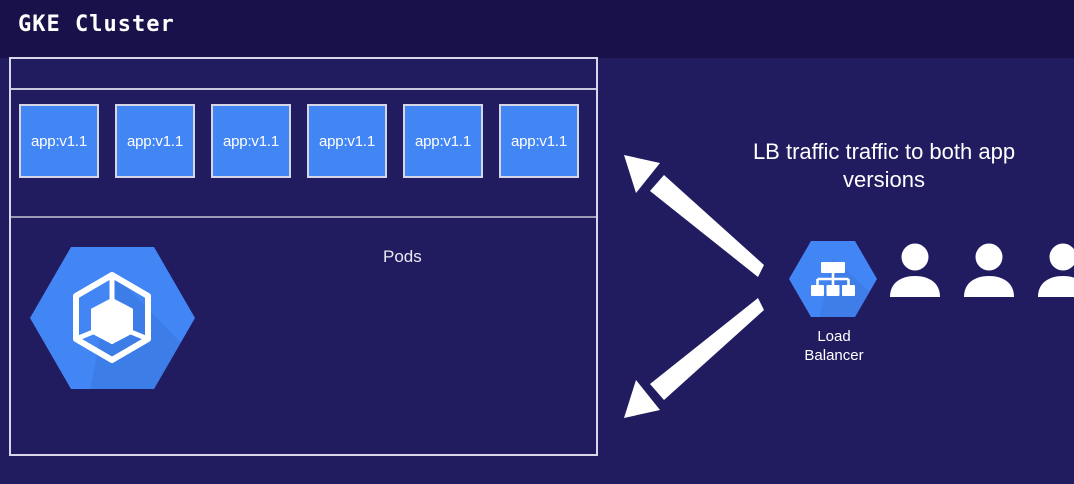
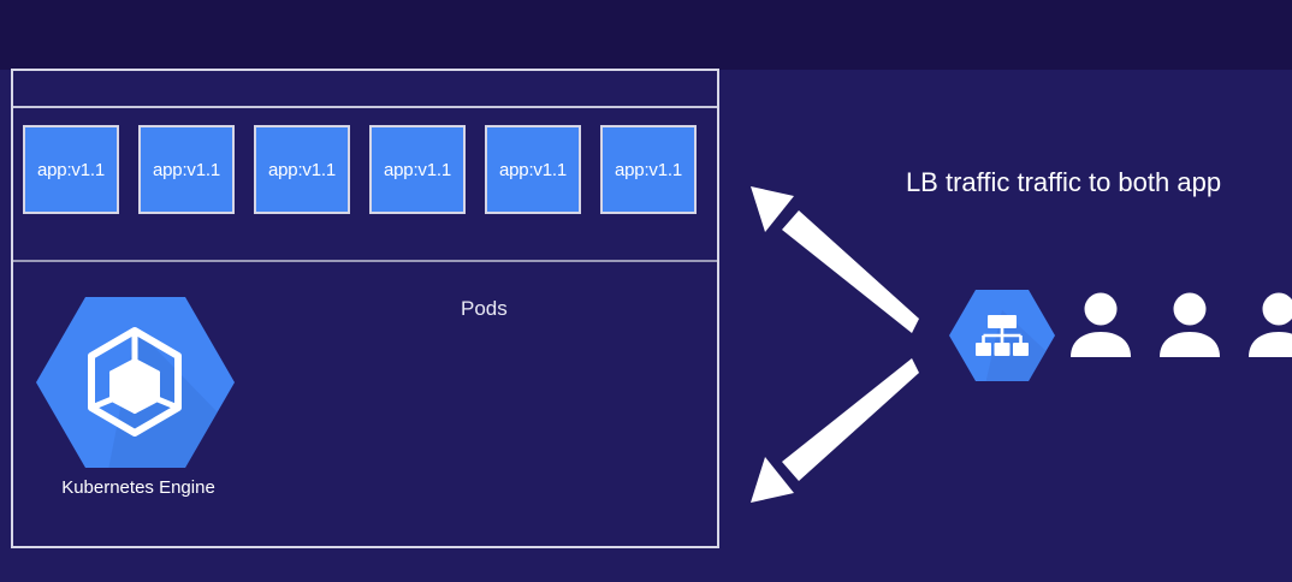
- GKE Cluster
  app:v1.1
  app:v1.1
  app:v1.1
  app:v1.1
  app:v1.1
  app:v1.1
  Pods
+ Kubernetes Engine
  LB traffic traffic to both app
- versions
- Load
- Balancer
